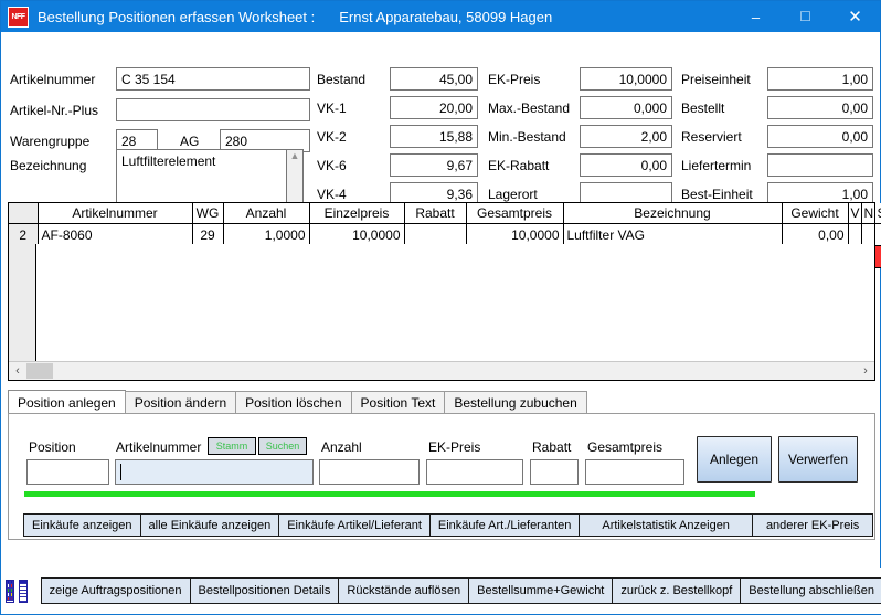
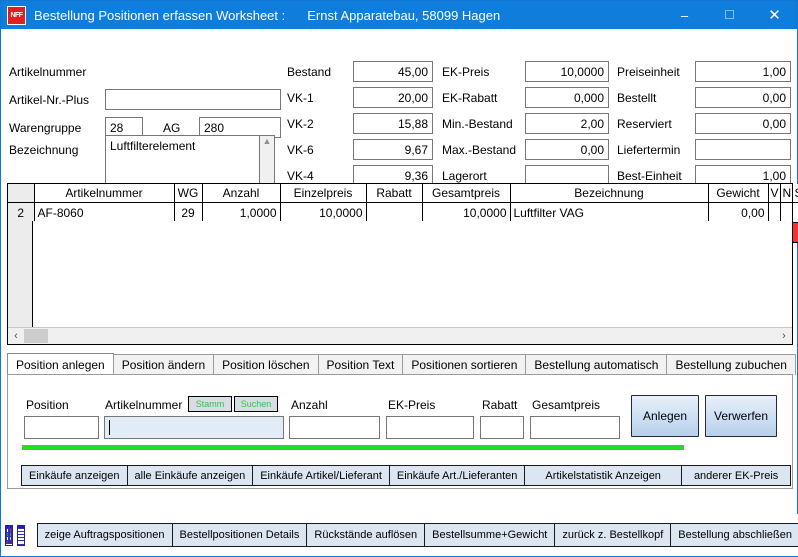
  Bestellung Positionen erfassen Worksheet :
  Ernst Apparatebau, 58099 Hagen
  –
  ☐
  ✕
  Artikelnummer
- C 35 154
  Artikel-Nr.-Plus
  Warengruppe
  28
  AG
  280
  Bezeichnung
  Luftfilterelement
  ▲
  Bestand
  45,00
  VK-1
  20,00
  VK-2
  15,88
  VK-6
  9,67
  VK-4
  9,36
  EK-Preis
  10,0000
- Max.-Bestand
+ EK-Rabatt
  0,000
  Min.-Bestand
  2,00
- EK-Rabatt
+ Max.-Bestand
  0,00
  Lagerort
  Preiseinheit
  1,00
  Bestellt
  0,00
  Reserviert
  0,00
  Liefertermin
  Best-Einheit
  1,00
  	Artikelnummer	WG	Anzahl	Einzelpreis	Rabatt	Gesamtpreis	Bezeichnung	Gewicht	V	N
  2	AF-8060	29	1,0000	10,0000		10,0000	Luftfilter VAG	0,00
  ‹
  ›
  Position anlegen
  Position ändern
  Position löschen
  Position Text
+ Positionen sortieren
+ Bestellung automatisch
  Bestellung zubuchen
  Position
  Artikelnummer
  Stamm
  Suchen
  Anzahl
  EK-Preis
  Rabatt
  Gesamtpreis
  Anlegen
  Verwerfen
  Einkäufe anzeigen
  alle Einkäufe anzeigen
  Einkäufe Artikel/Lieferant
  Einkäufe Art./Lieferanten
  Artikelstatistik Anzeigen
  anderer EK-Preis
  zeige Auftragspositionen
  Bestellpositionen Details
  Rückstände auflösen
  Bestellsumme+Gewicht
  zurück z. Bestellkopf
  Bestellung abschließen
